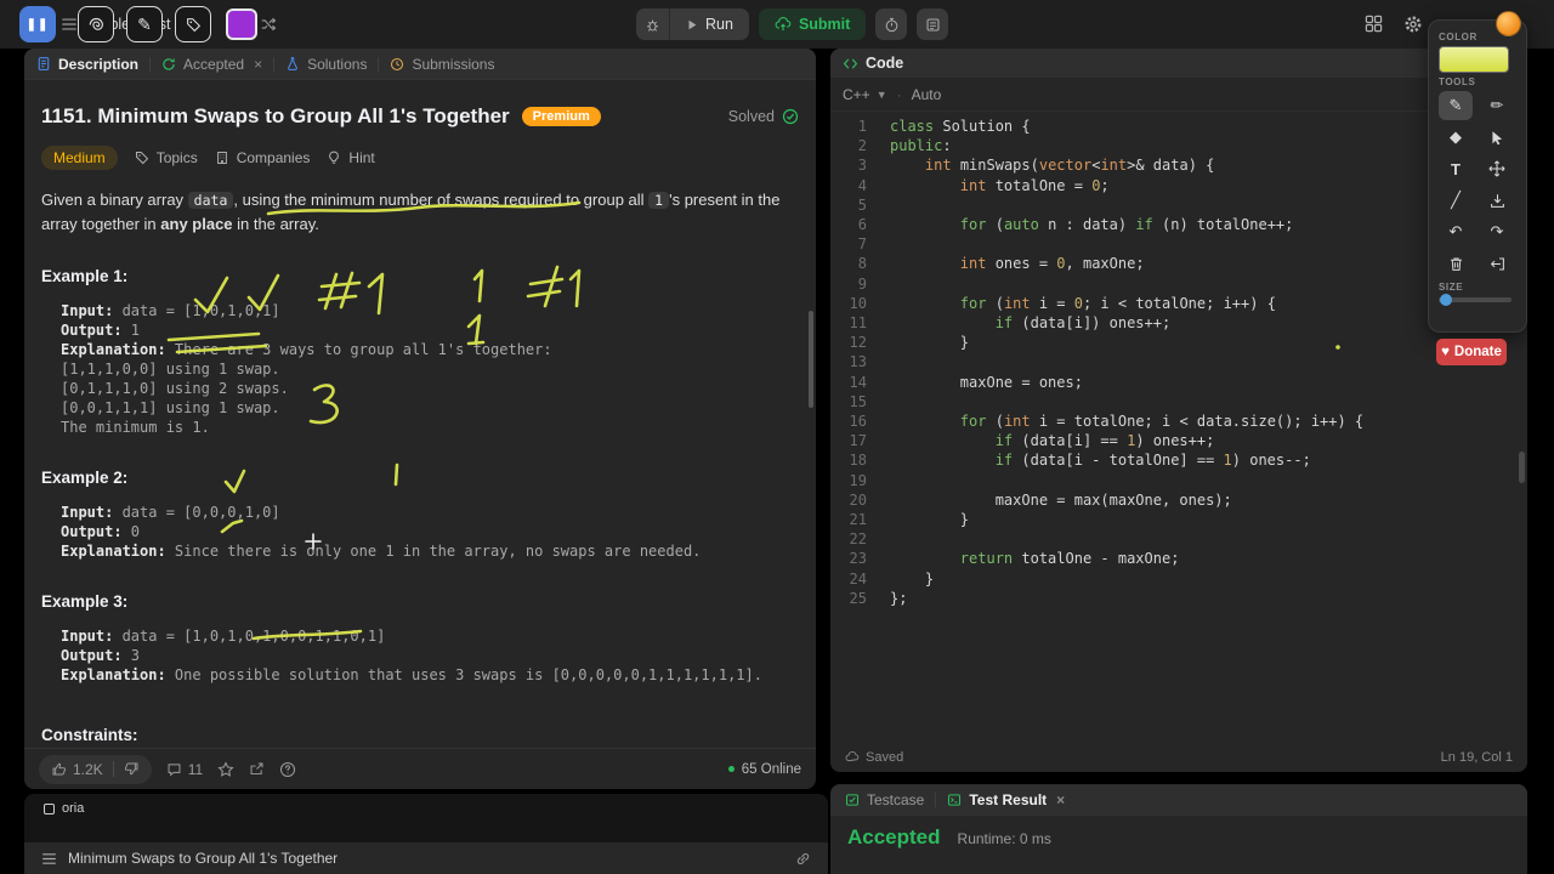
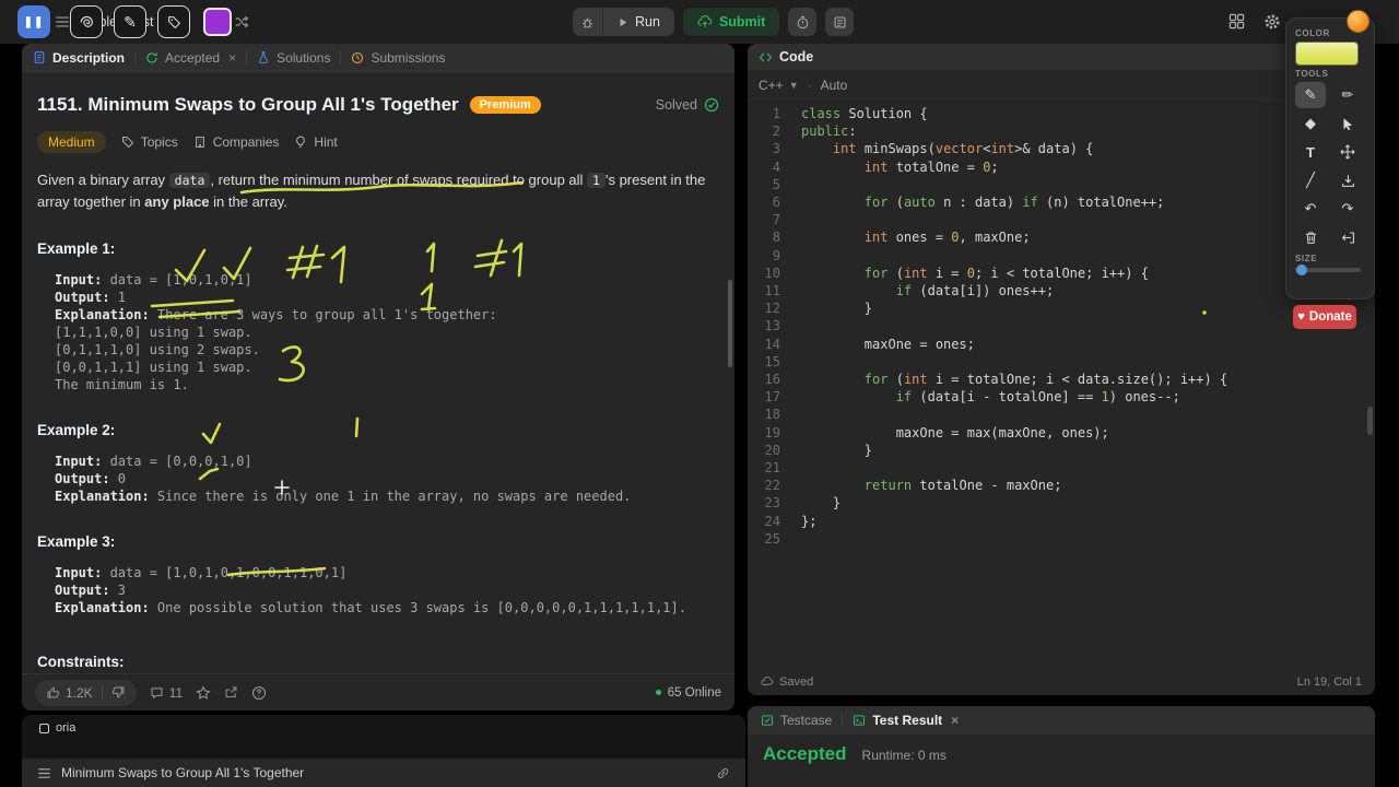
  Run
  Submit
  Description
  Accepted
  ×
  Solutions
  Submissions
  1151. Minimum Swaps to Group All 1's Together
  Premium
  Solved
  Medium
  Topics
  Companies
  Hint
- Given a binary array data , using the minimum number of swaps required to group all 1 's present in the array together in any place in the array.
+ Given a binary array data , return the minimum number of swaps required to group all 1 's present in the array together in any place in the array.
  Example 1:
  Input: data = [10,1,0,1]
  Output: 1
  Explanation: Thre 3 ways to group all 1's together:
  [1,1,1,0,0] using 1 swap.
  [0,1,1,1,0] using 2 swaps.
  [0,0,1,1,1] using 1 swap.
  The minimum is 1.
  Example 2:
  Input: data = [0,0,0,1,0]
  Output: 0
  Explanation: Since there is only one 1 in the array, no swaps are needed.
  Example 3:
  Input: data = [1,0,1,0,1,1,0,1]
  Output: 3
  Explanation: One possible solution that uses 3 swaps is [0,0,0,0,0,1,1,1,1,1,1].
  Constraints:
  1.2K
  11
  65 Online
  Code
  C++
  ▼
  ·
  Auto
  1
  2
  3
  4
  5
  6
  7
  8
  9
  10
  11
  12
  13
  14
  15
  16
  17
  18
  19
  20
  21
  22
  23
  24
  25
  class Solution {
  public:
  int minSwaps(vector<int>& data) {
  int totalOne = 0;
  for (auto n : data) if (n) totalOne++;
  int ones = 0, maxOne;
  for (int i = 0; i < totalOne; i++) {
  if (data[i]) ones++;
  }
  maxOne = ones;
  for (int i = totalOne; i < data.size(); i++) {
- if (data[i] == 1) ones++;
  if (data[i - totalOne] == 1) ones--;
  maxOne = max(maxOne, ones);
  }
  return totalOne - maxOne;
  }
  };
  Saved
  Ln 19, Col 1
  Testcase
  Test Result
  ×
  Accepted
  Runtime: 0 ms
  oria
  ❚❚
  ✎
  Minimum Swaps to Group All 1's Together
  COLOR
  TOOLS
  ✎
  ✏
  ◆
  T
  ╱
  ↶
  ↷
  SIZE
  ♥
  Donate
